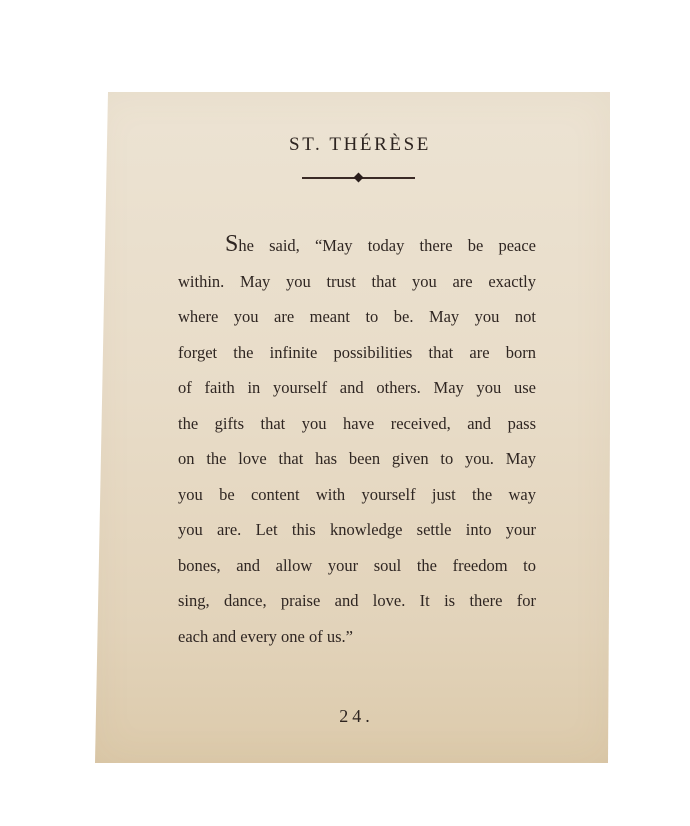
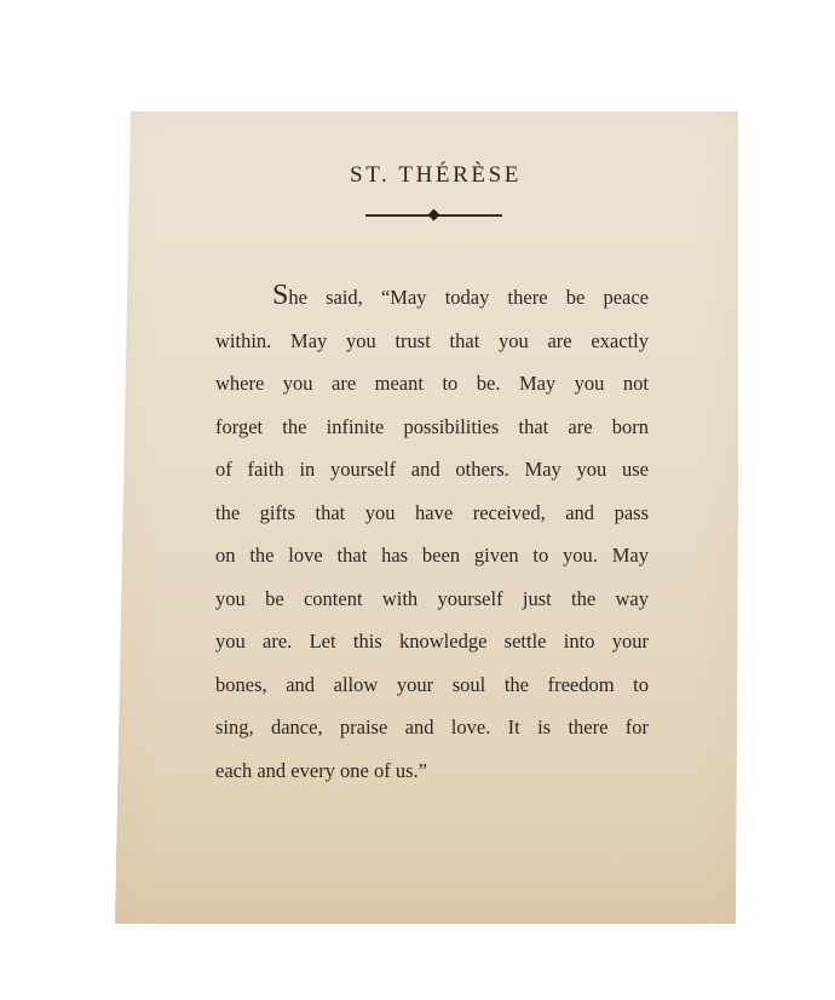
  ST. THÉRÈSE
  She said, “May today there be peace
  within. May you trust that you are exactly
  where you are meant to be. May you not
  forget the infinite possibilities that are born
  of faith in yourself and others. May you use
  the gifts that you have received, and pass
  on the love that has been given to you. May
  you be content with yourself just the way
  you are. Let this knowledge settle into your
  bones, and allow your soul the freedom to
  sing, dance, praise and love. It is there for
  each and every one of us.”
- 24.
